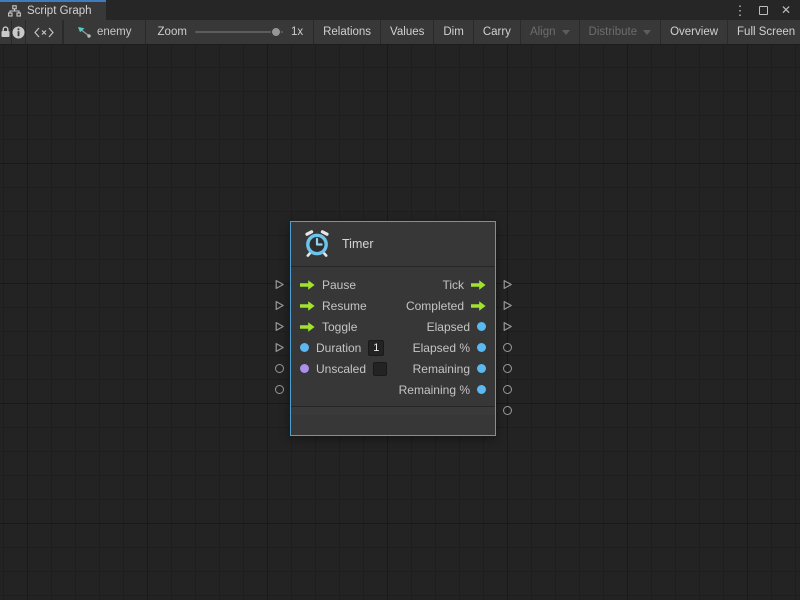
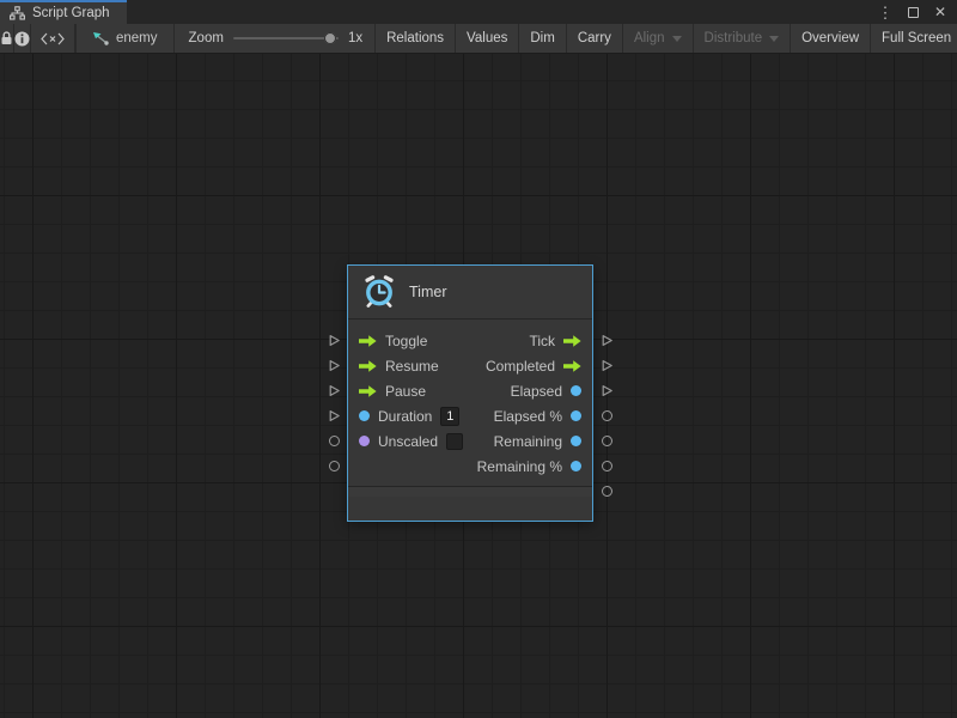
  Script Graph
  ⋮
  ✕
  enemy
  Zoom
  1x
  Relations
  Values
  Dim
  Carry
  Align
  Distribute
  Overview
  Full Screen
  Timer
- Pause
+ Toggle
  Tick
  Resume
  Completed
- Toggle
+ Pause
  Elapsed
  Duration
  1
  Elapsed %
  Unscaled
  Remaining
  Remaining %
